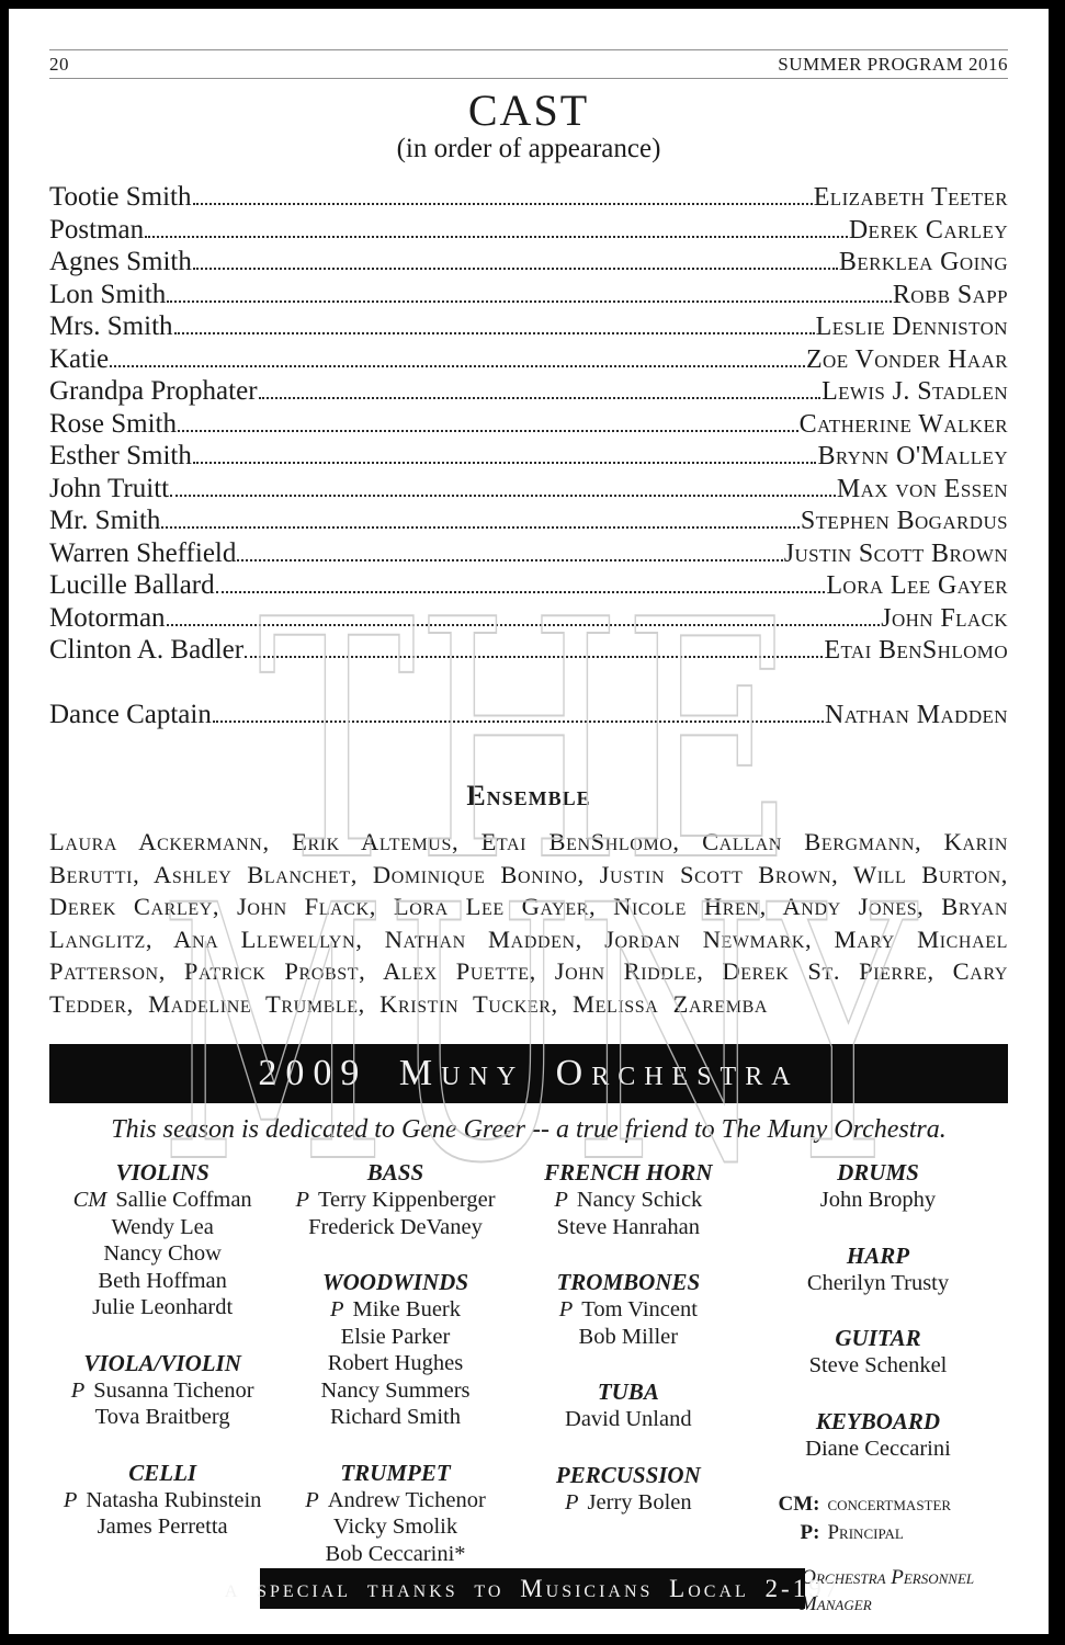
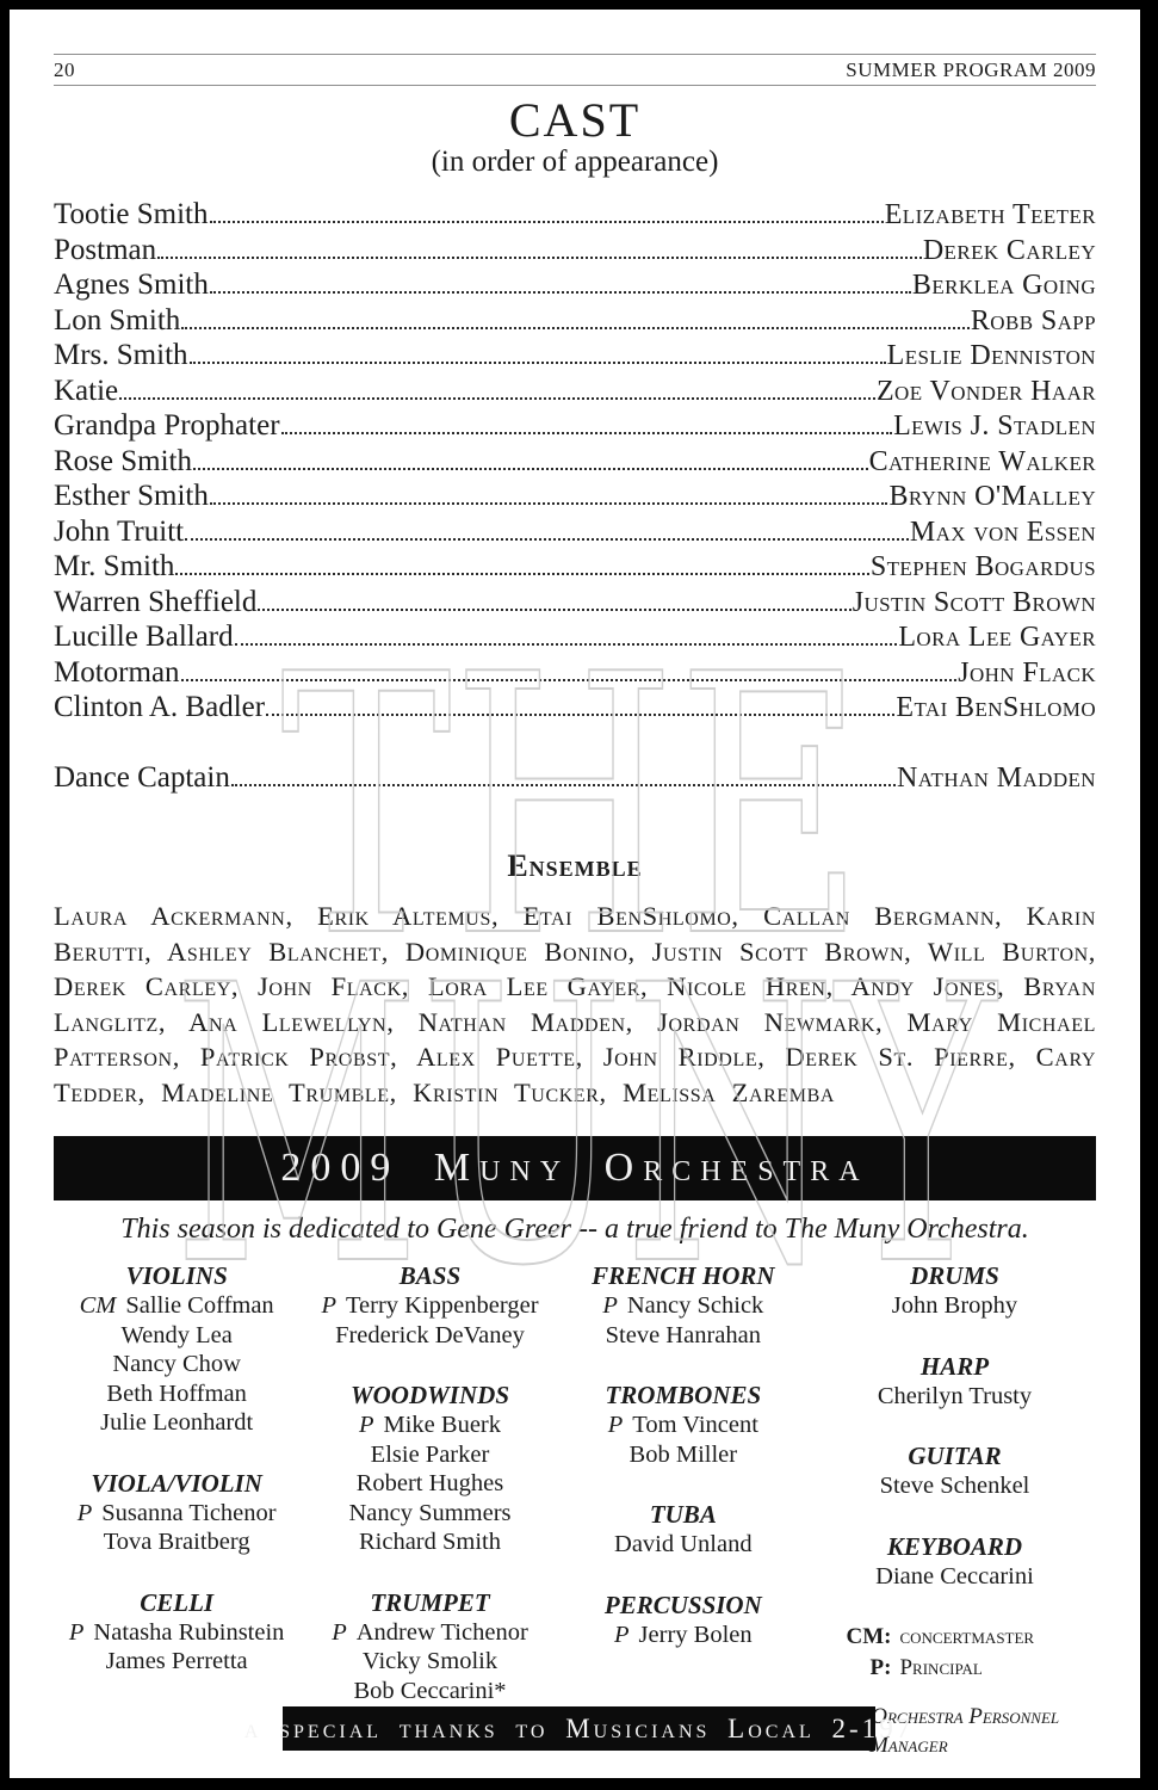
  20
- SUMMER PROGRAM 2016
+ SUMMER PROGRAM 2009
  CAST
  (in order of appearance)
  Tootie Smith
  Elizabeth Teeter
  Postman
  Derek Carley
  Agnes Smith
  Berklea Going
  Lon Smith
  Robb Sapp
  Mrs. Smith
  Leslie Denniston
  Katie
  Zoe Vonder Haar
  Grandpa Prophater
  Lewis J. Stadlen
  Rose Smith
  Catherine Walker
  Esther Smith
  Brynn O'Malley
  John Truitt
  Max von Essen
  Mr. Smith
  Stephen Bogardus
  Warren Sheffield
  Justin Scott Brown
  Lucille Ballard
  Lora Lee Gayer
  Motorman
  John Flack
  Clinton A. Badler
  Etai BenShlomo
  Dance Captain
  Nathan Madden
  Ensemble
  Laura Ackermann, Erik Altemus, Etai BenShlomo, Callan Bergmann, Karin Berutti, Ashley Blanchet, Dominique Bonino, Justin Scott Brown, Will Burton, Derek Carley, John Flack, Lora Lee Gayer, Nicole Hren, Andy Jones, Bryan Langlitz, Ana Llewellyn, Nathan Madden, Jordan Newmark, Mary Michael Patterson, Patrick Probst, Alex Puette, John Riddle, Derek St. Pierre, Cary Tedder, Madeline Trumble, Kristin Tucker, Melissa Zaremba
  2009 Muny Orchestra
  This season is dedicated to Gene Greer -- a true friend to The Muny Orchestra.
  VIOLINS
  CM Sallie Coffman
  Wendy Lea
  Nancy Chow
  Beth Hoffman
  Julie Leonhardt
  VIOLA/VIOLIN
  P Susanna Tichenor
  Tova Braitberg
  CELLI
  P Natasha Rubinstein
  James Perretta
  BASS
  P Terry Kippenberger
  Frederick DeVaney
  WOODWINDS
  P Mike Buerk
  Elsie Parker
  Robert Hughes
  Nancy Summers
  Richard Smith
  TRUMPET
  P Andrew Tichenor
  Vicky Smolik
  Bob Ceccarini*
  FRENCH HORN
  P Nancy Schick
  Steve Hanrahan
  TROMBONES
  P Tom Vincent
  Bob Miller
  TUBA
  David Unland
  PERCUSSION
  P Jerry Bolen
  DRUMS
  John Brophy
  HARP
  Cherilyn Trusty
  GUITAR
  Steve Schenkel
  KEYBOARD
  Diane Ceccarini
  CM:
  concertmaster
  P:
  Principal
  Orchestra Personnel Manager
  a special thanks to Musicians Local 2-197
  THE
  MUNY
